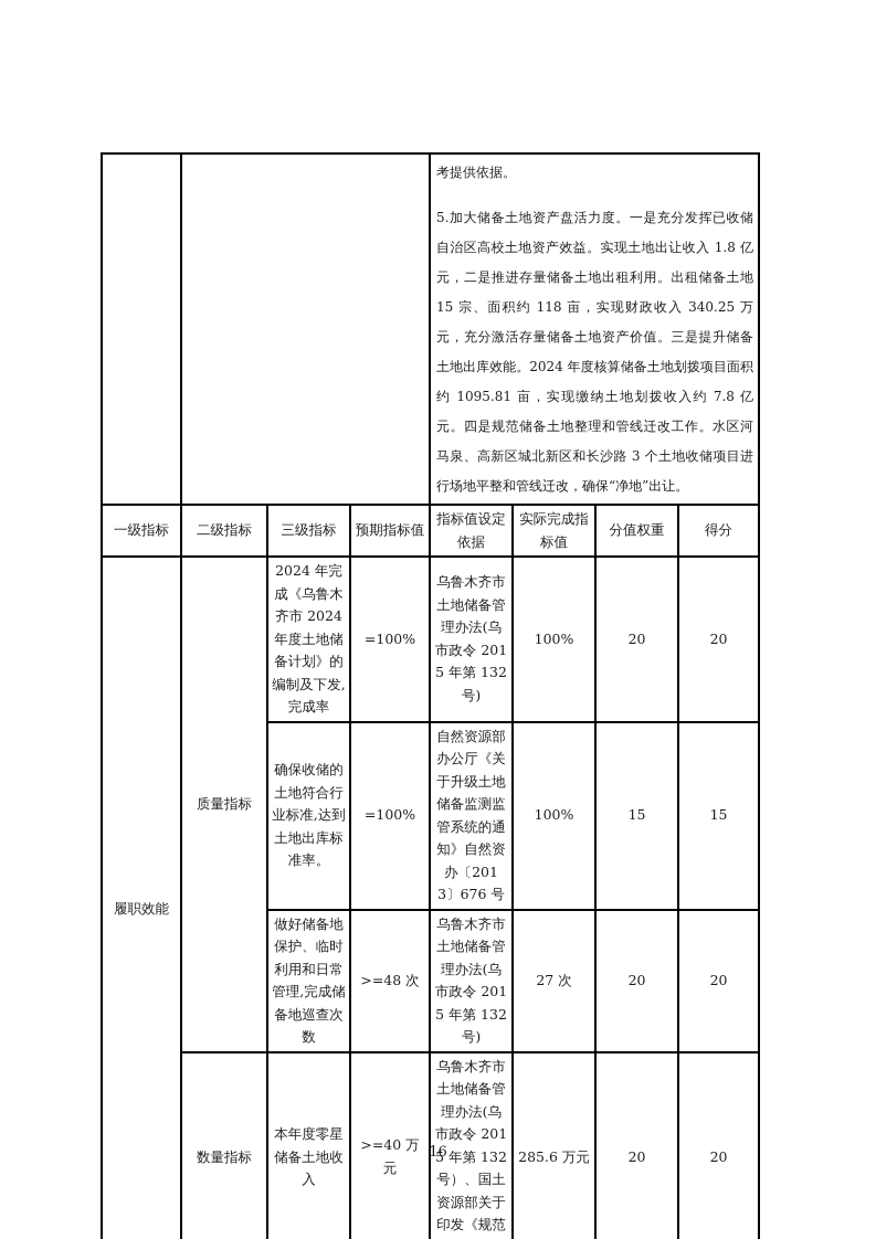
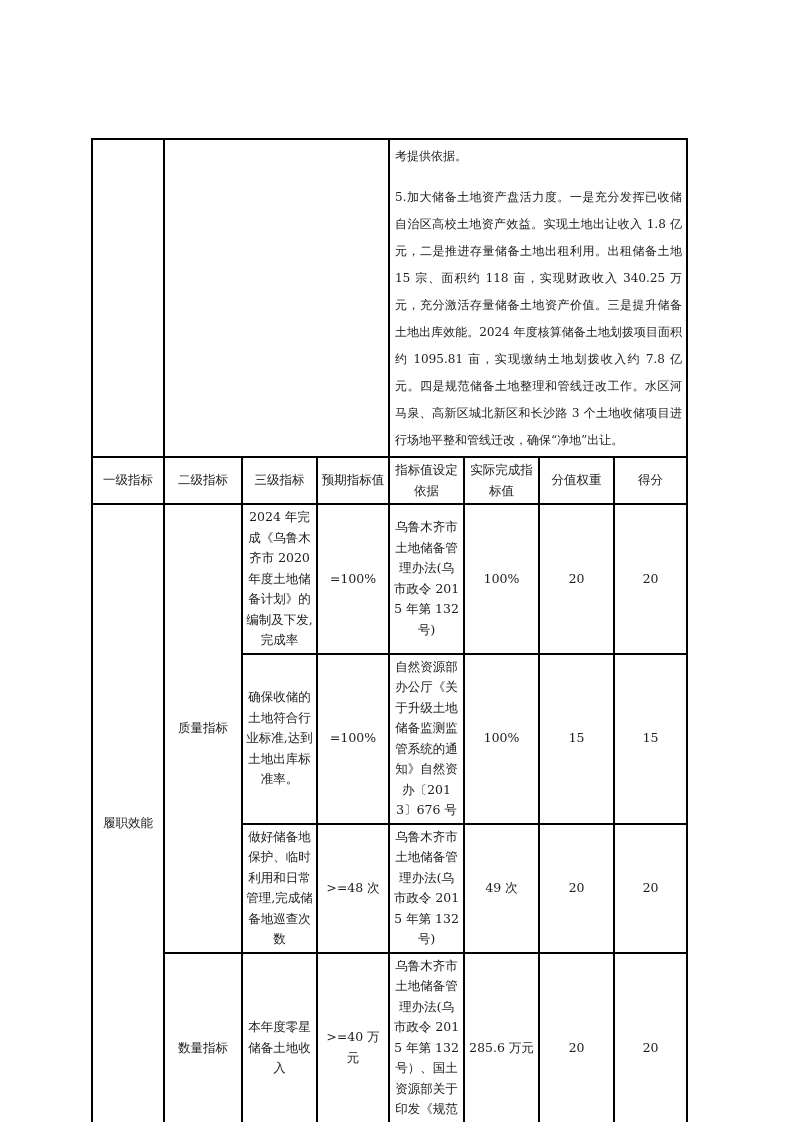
  		考提供依据。 5.加大储备土地资产盘活力度。一是充分发挥已收储自治区高校土地资产效益。实现土地出让收入 1.8 亿元，二是推进存量储备土地出租利用。出租储备土地 15 宗、面积约 118 亩，实现财政收入 340.25 万元，充分激活存量储备土地资产价值。三是提升储备土地出库效能。2024 年度核算储备土地划拨项目面积约 1095.81 亩，实现缴纳土地划拨收入约 7.8 亿元。四是规范储备土地整理和管线迁改工作。水区河马泉、高新区城北新区和长沙路 3 个土地收储项目进行场地平整和管线迁改，确保“净地”出让。
  一级指标	二级指标	三级指标	预期指标值	指标值设定依据	实际完成指标值	分值权重	得分
- 履职效能	质量指标	2024 年完成《乌鲁木齐市 2024 年度土地储备计划》的编制及下发,完成率	=100%	乌鲁木齐市土地储备管理办法(乌市政令 2015 年第 132 号)	100%	20	20
+ 履职效能	质量指标	2024 年完成《乌鲁木齐市 2020 年度土地储备计划》的编制及下发,完成率	=100%	乌鲁木齐市土地储备管理办法(乌市政令 2015 年第 132 号)	100%	20	20
  确保收储的土地符合行业标准,达到土地出库标准率。	=100%	自然资源部办公厅《关于升级土地储备监测监管系统的通知》自然资办〔2013〕676 号	100%	15	15
- 做好储备地保护、临时利用和日常管理,完成储备地巡查次数	>=48 次	乌鲁木齐市土地储备管理办法(乌市政令 2015 年第 132 号)	27 次	20	20
+ 做好储备地保护、临时利用和日常管理,完成储备地巡查次数	>=48 次	乌鲁木齐市土地储备管理办法(乌市政令 2015 年第 132 号)	49 次	20	20
  数量指标	本年度零星储备土地收入	>=40 万元	乌鲁木齐市土地储备管理办法(乌市政令 2015 年第 132 号）、国土资源部关于印发《规范	285.6 万元	20	20
- 16
